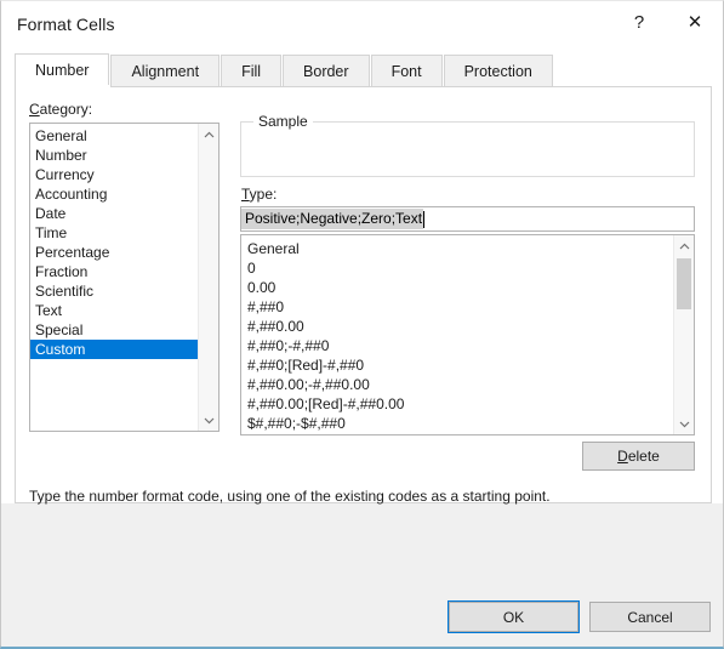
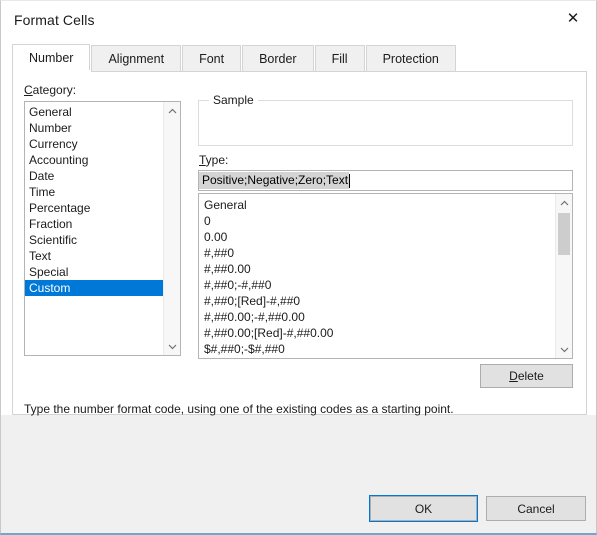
  Format Cells
- ?
  ✕
  Number
  Alignment
- Fill
+ Font
  Border
- Font
+ Fill
  Protection
  Category:
  General
  Number
  Currency
  Accounting
  Date
  Time
  Percentage
  Fraction
  Scientific
  Text
  Special
  Custom
  Sample
  Type:
  Positive;Negative;Zero;Text
  General
  0
  0.00
  #,##0
  #,##0.00
  #,##0;-#,##0
  #,##0;[Red]-#,##0
  #,##0.00;-#,##0.00
  #,##0.00;[Red]-#,##0.00
  $#,##0;-$#,##0
  D
  elete
  Type the number format code, using one of the existing codes as a starting point.
  OK
  Cancel
